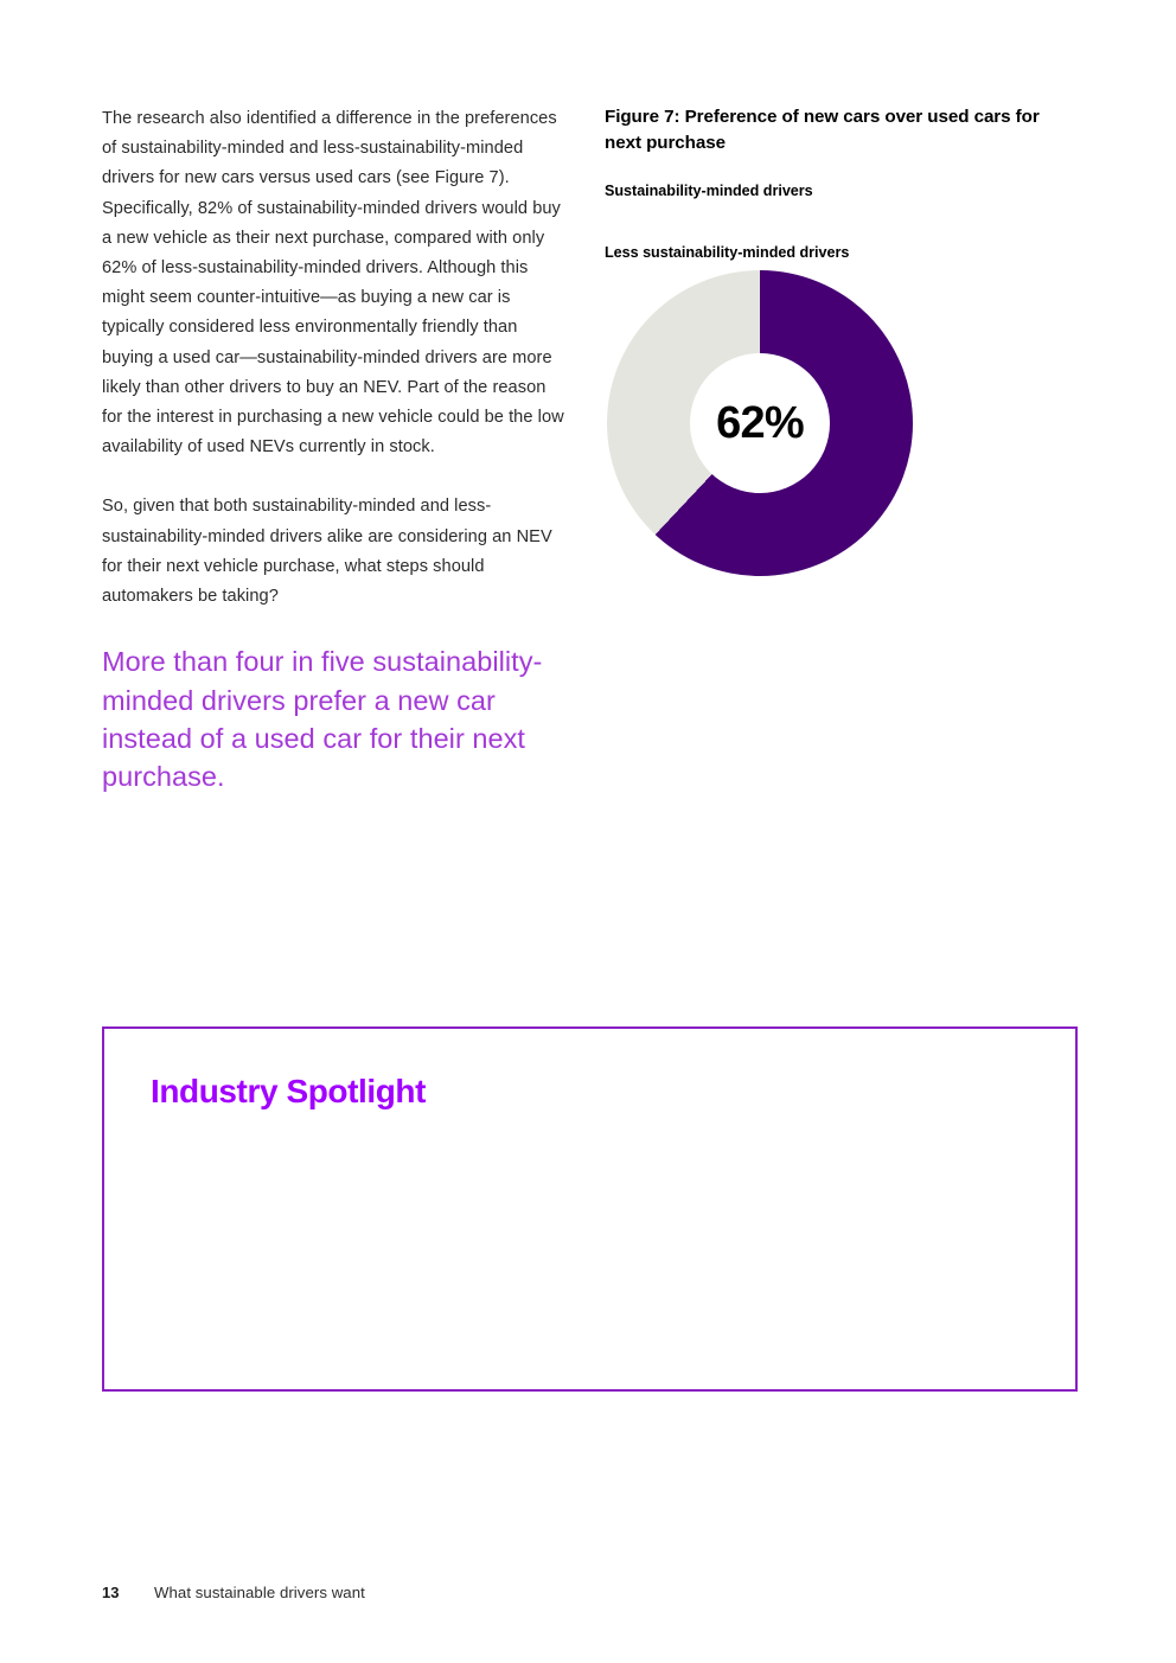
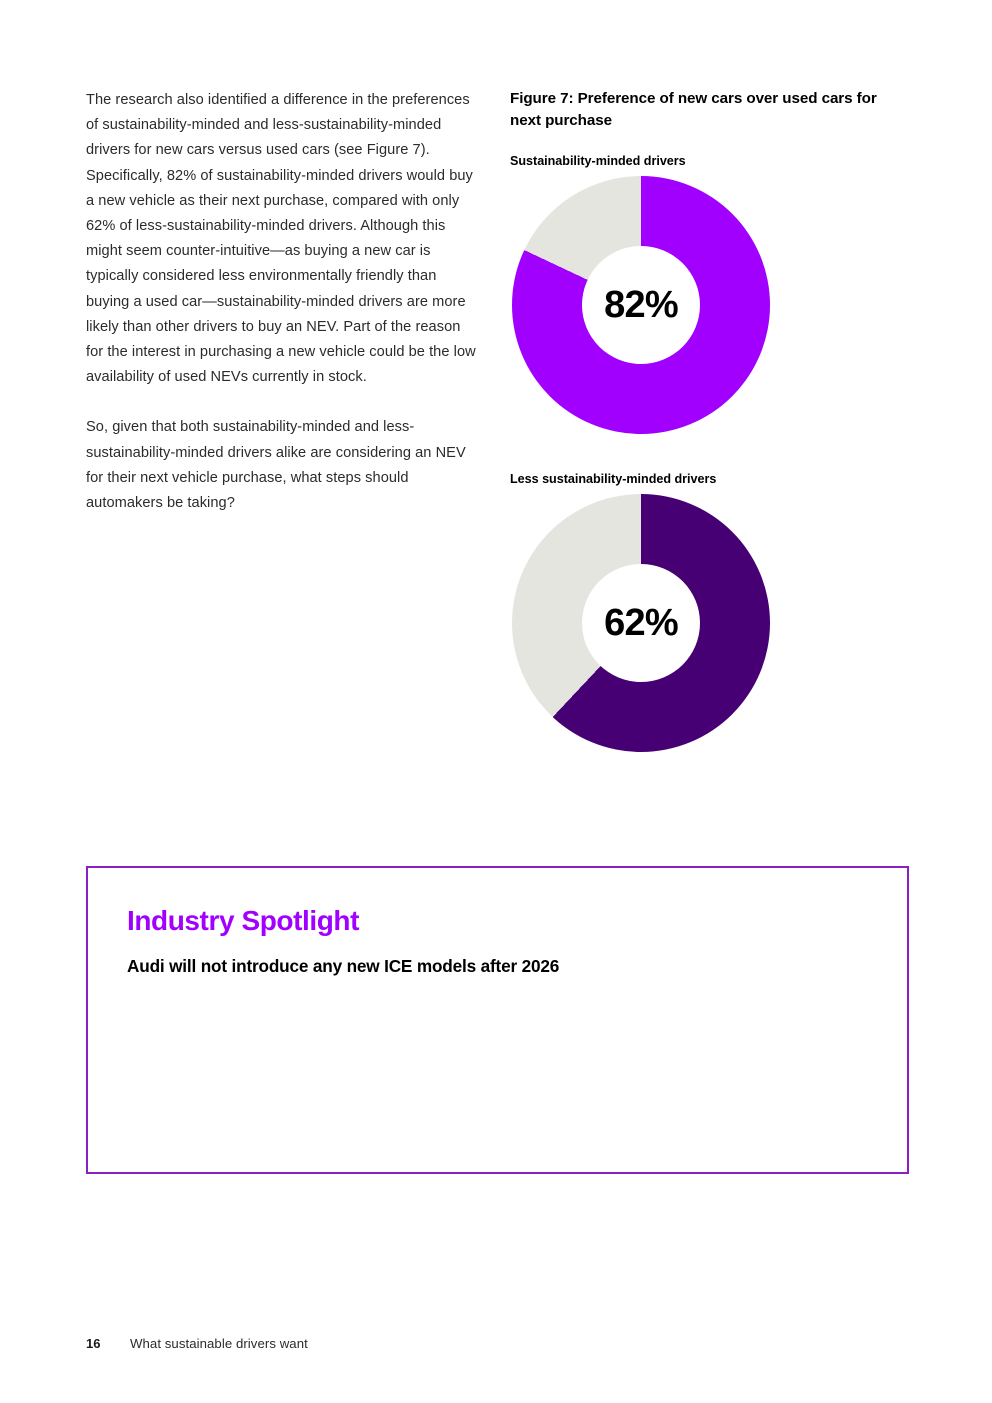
  The research also identified a difference in the preferences of sustainability-minded and less-sustainability-minded drivers for new cars versus used cars (see Figure 7). Specifically, 82% of sustainability-minded drivers would buy a new vehicle as their next purchase, compared with only 62% of less-sustainability-minded drivers. Although this might seem counter-intuitive—as buying a new car is typically considered less environmentally friendly than buying a used car—sustainability-minded drivers are more likely than other drivers to buy an NEV. Part of the reason for the interest in purchasing a new vehicle could be the low availability of used NEVs currently in stock.
  So, given that both sustainability-minded and less-sustainability-minded drivers alike are considering an NEV for their next vehicle purchase, what steps should automakers be taking?
- More than four in five sustainability-minded drivers prefer a new car instead of a used car for their next purchase.
  Figure 7: Preference of new cars over used cars for next purchase
  Sustainability-minded drivers
+ 82%
  Less sustainability-minded drivers
  62%
  Industry Spotlight
+ Audi will not introduce any new ICE models after 2026
- 13
+ 16
  What sustainable drivers want
